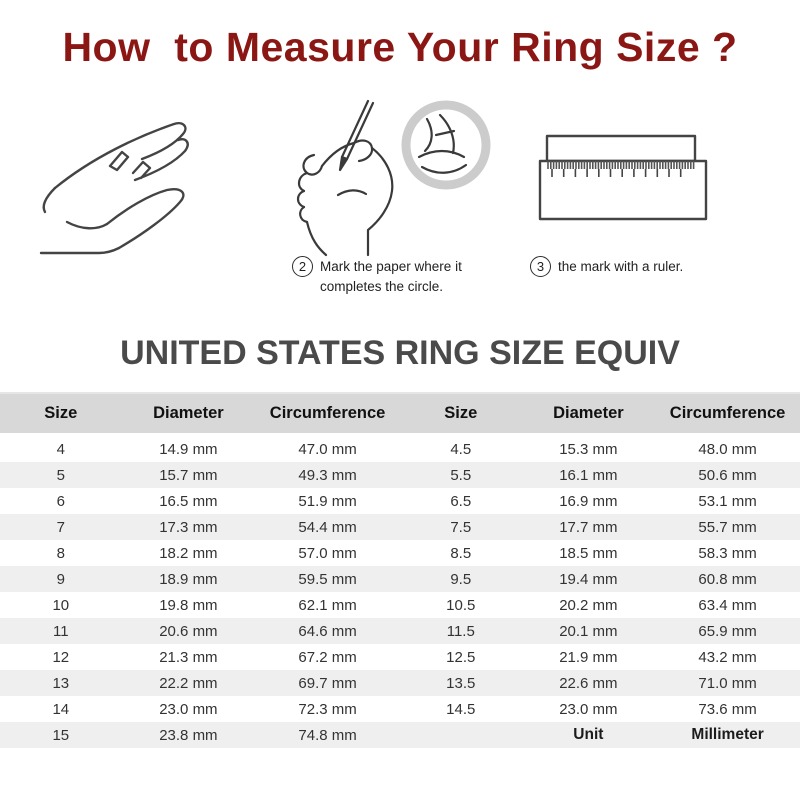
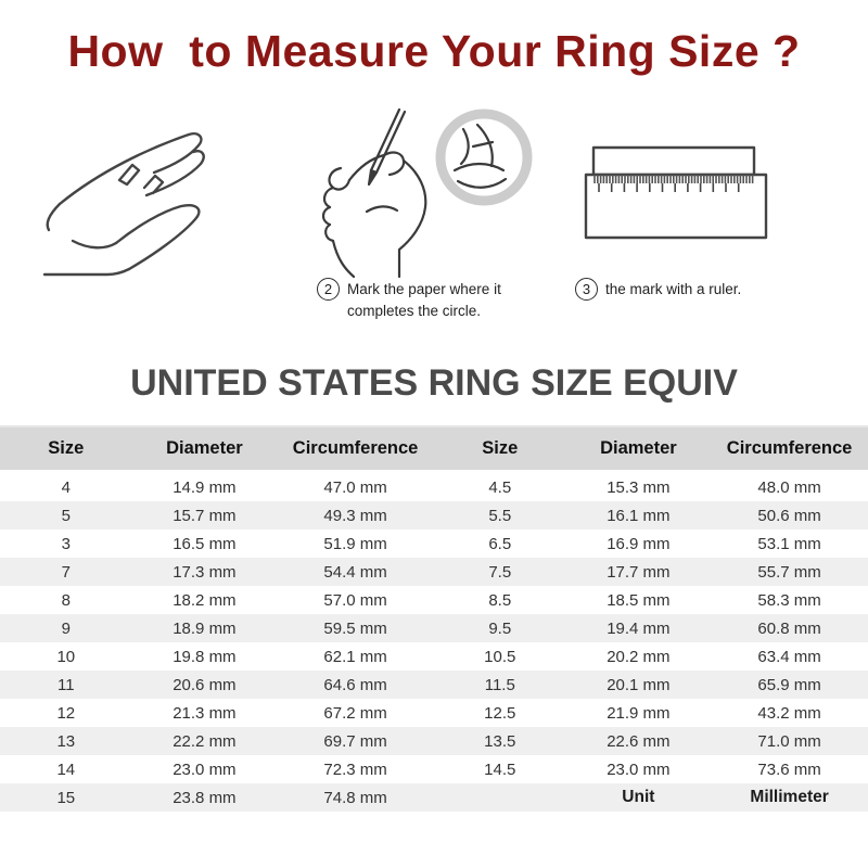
  How to Measure Your Ring Size ?
  2
  Mark the paper where it
  completes the circle.
  3
  the mark with a ruler.
  UNITED STATES RING SIZE EQUIV
  Size	Diameter	Circumference	Size	Diameter	Circumference
  4	14.9 mm	47.0 mm	4.5	15.3 mm	48.0 mm
  5	15.7 mm	49.3 mm	5.5	16.1 mm	50.6 mm
- 6	16.5 mm	51.9 mm	6.5	16.9 mm	53.1 mm
+ 3	16.5 mm	51.9 mm	6.5	16.9 mm	53.1 mm
  7	17.3 mm	54.4 mm	7.5	17.7 mm	55.7 mm
  8	18.2 mm	57.0 mm	8.5	18.5 mm	58.3 mm
  9	18.9 mm	59.5 mm	9.5	19.4 mm	60.8 mm
  10	19.8 mm	62.1 mm	10.5	20.2 mm	63.4 mm
  11	20.6 mm	64.6 mm	11.5	20.1 mm	65.9 mm
  12	21.3 mm	67.2 mm	12.5	21.9 mm	43.2 mm
  13	22.2 mm	69.7 mm	13.5	22.6 mm	71.0 mm
  14	23.0 mm	72.3 mm	14.5	23.0 mm	73.6 mm
  15	23.8 mm	74.8 mm		Unit	Millimeter
